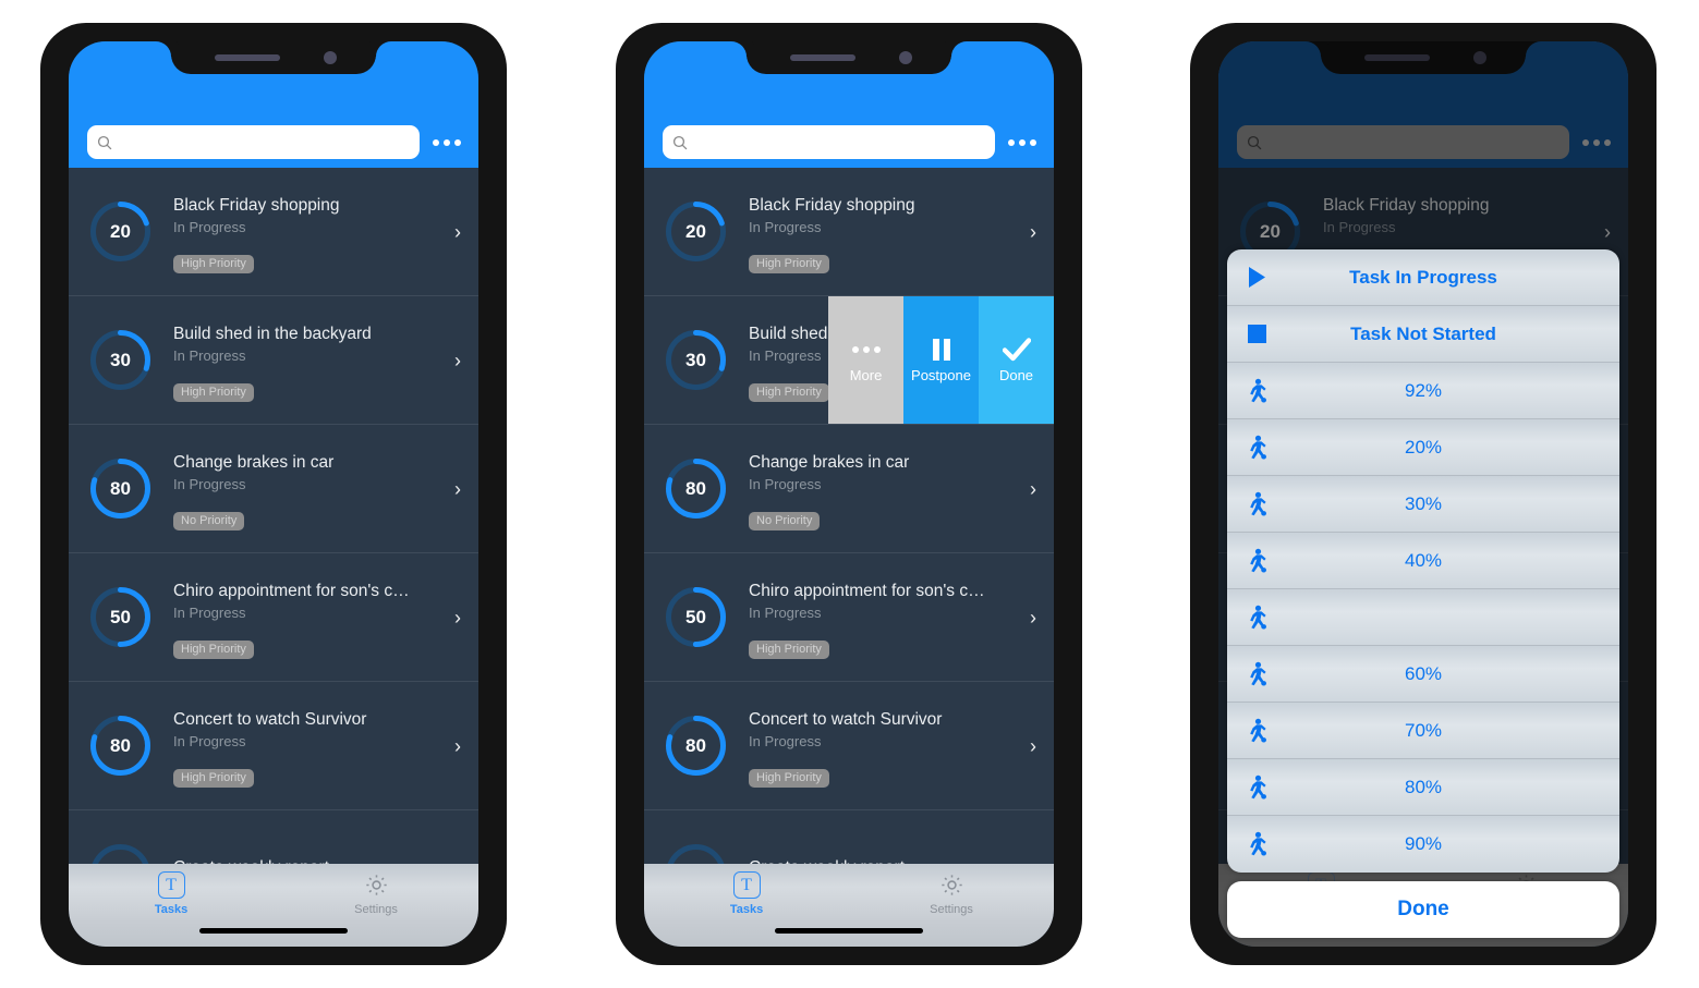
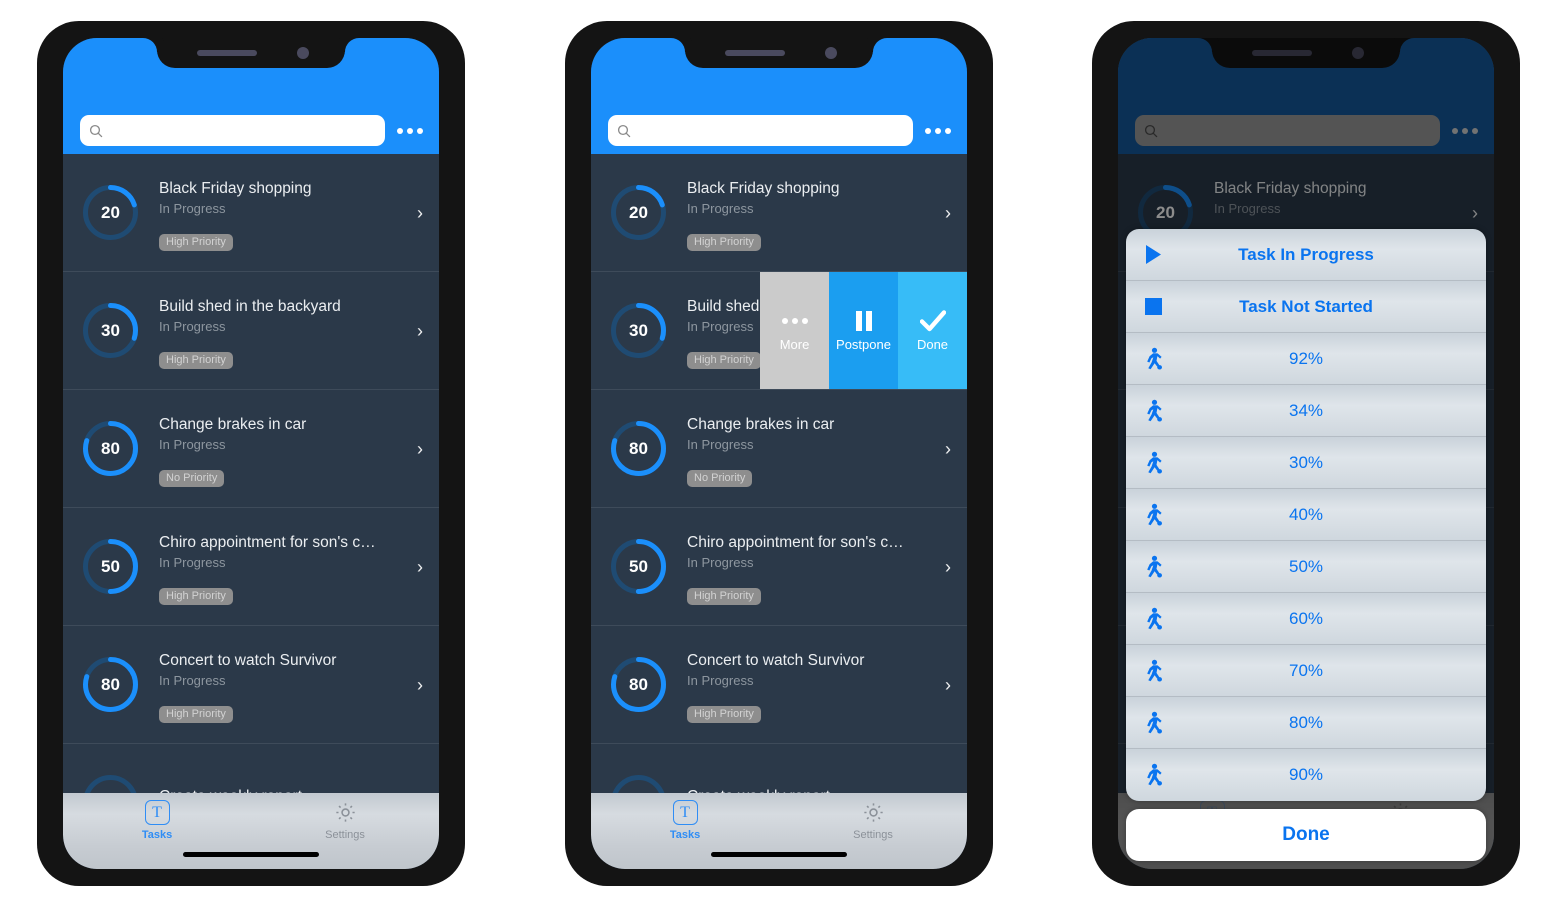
  20
  Black Friday shopping
  In Progress
  High Priority
  ›
  30
  Build shed in the backyard
  In Progress
  High Priority
  ›
  80
  Change brakes in car
  In Progress
  No Priority
  ›
  50
  Chiro appointment for son's c…
  In Progress
  High Priority
  ›
  80
  Concert to watch Survivor
  In Progress
  High Priority
  ›
  T
  Tasks
  Settings
  20
  Black Friday shopping
  In Progress
  High Priority
  ›
  30
  In Progress
  High Priority
  More
  Postpone
  Done
  80
  Change brakes in car
  In Progress
  No Priority
  ›
  50
  Chiro appointment for son's c…
  In Progress
  High Priority
  ›
  80
  Concert to watch Survivor
  In Progress
  High Priority
  ›
  T
  Tasks
  Settings
  20
  Black Friday shopping
  In Progress
  ›
  Task In Progress
  Task Not Started
  92%
- 20%
+ 34%
  30%
  40%
+ 50%
  60%
  70%
  80%
  90%
  Done
